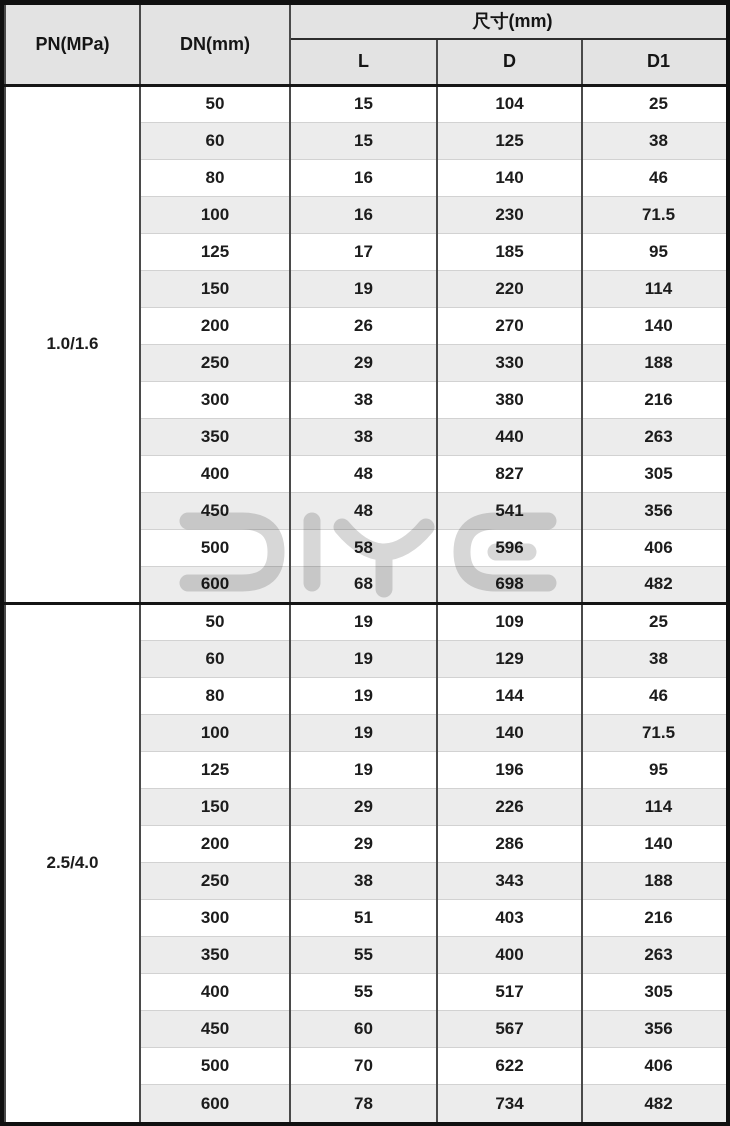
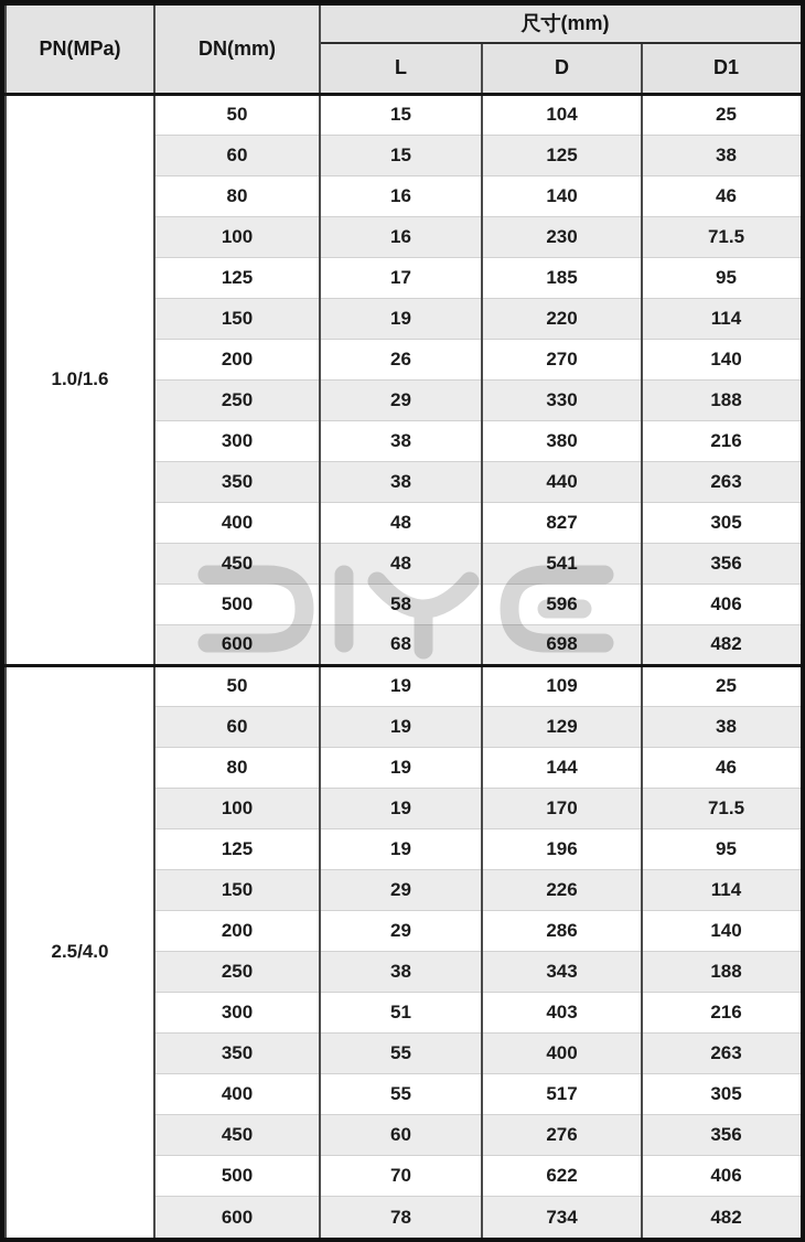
  PN(MPa)	DN(mm)	尺寸(mm)
  L	D	D1
  1.0/1.6	50	15	104	25
  60	15	125	38
  80	16	140	46
  100	16	230	71.5
  125	17	185	95
  150	19	220	114
  200	26	270	140
  250	29	330	188
  300	38	380	216
  350	38	440	263
  400	48	827	305
  450	48	541	356
  2.5/4.0	50	19	109	25
  60	19	129	38
  80	19	144	46
- 100	19	140	71.5
+ 100	19	170	71.5
  125	19	196	95
  150	29	226	114
  200	29	286	140
  250	38	343	188
  300	51	403	216
  350	55	400	263
  400	55	517	305
- 450	60	567	356
+ 450	60	276	356
  500	70	622	406
  600	78	734	482
